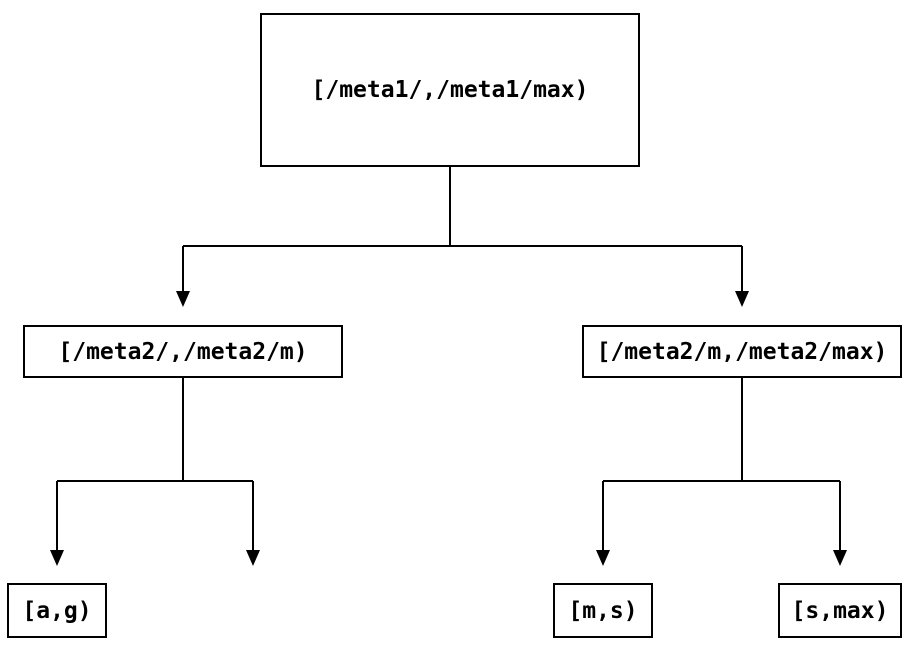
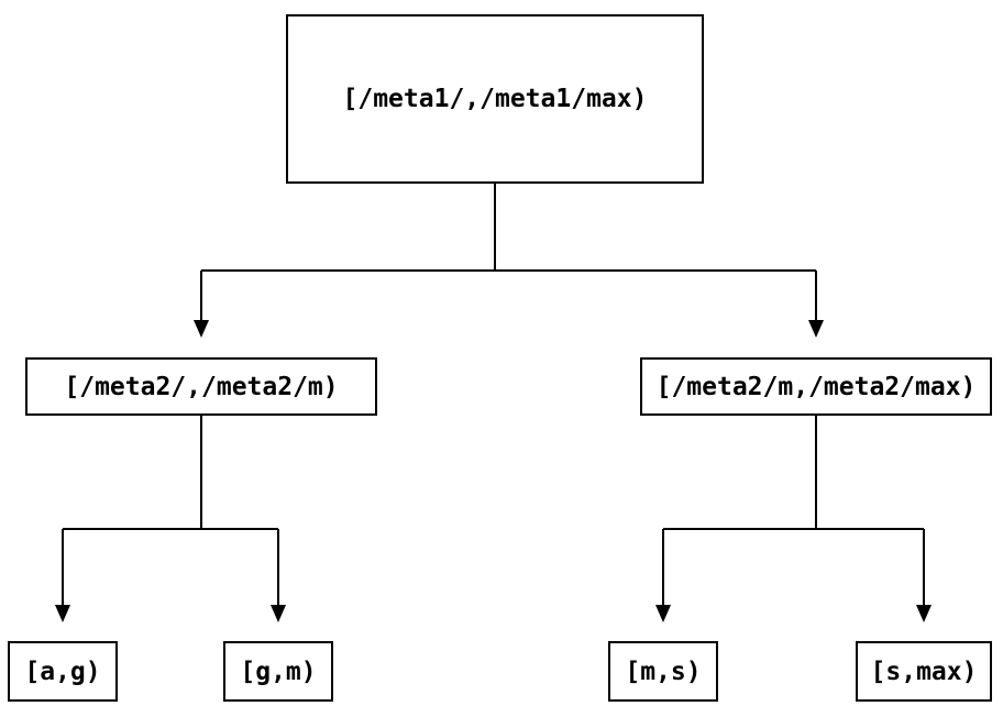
  [/meta1/,/meta1/max)
  [/meta2/,/meta2/m)
  [/meta2/m,/meta2/max)
  [a,g)
+ [g,m)
  [m,s)
  [s,max)
